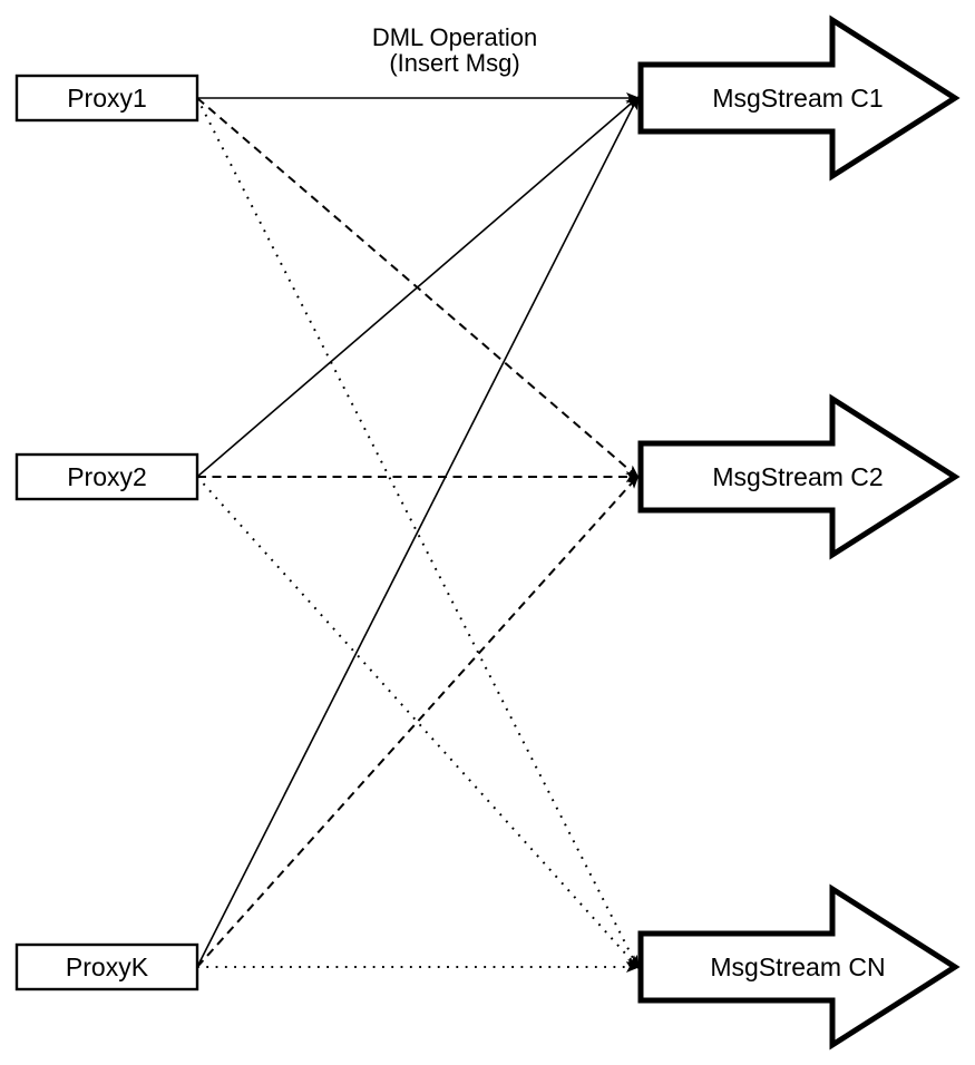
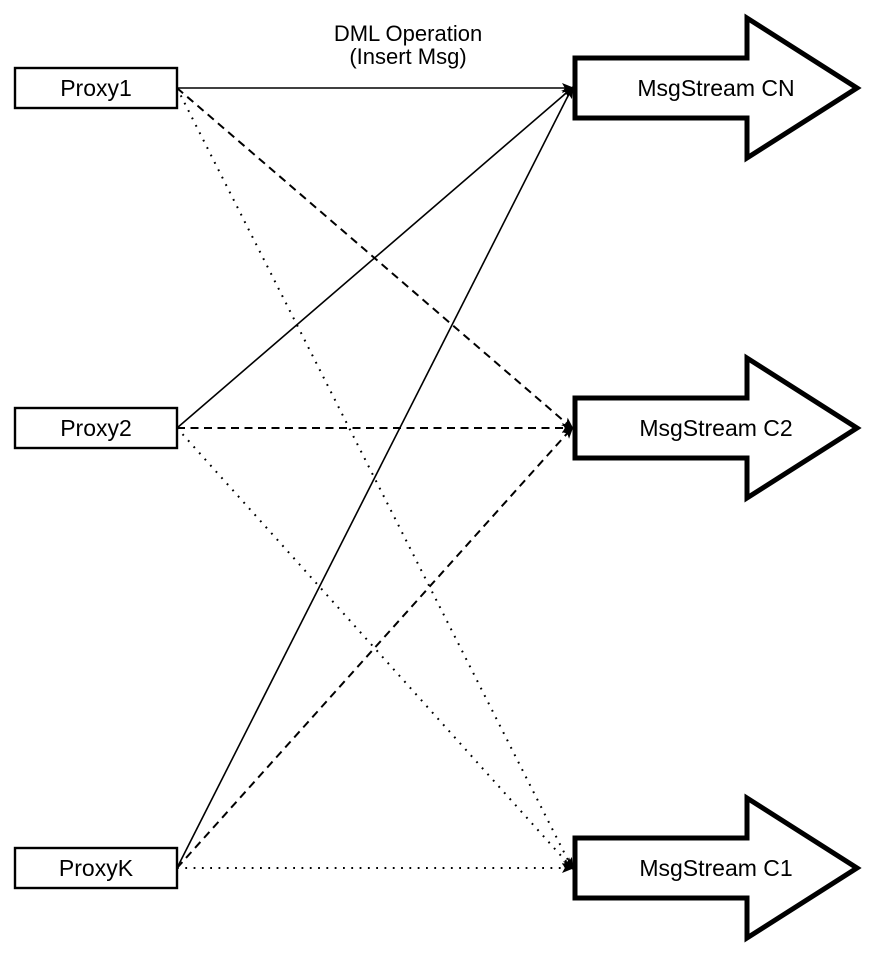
  Proxy1
  Proxy2
  ProxyK
- MsgStream C1
+ MsgStream CN
  MsgStream C2
- MsgStream CN
+ MsgStream C1
  DML Operation
  (Insert Msg)
